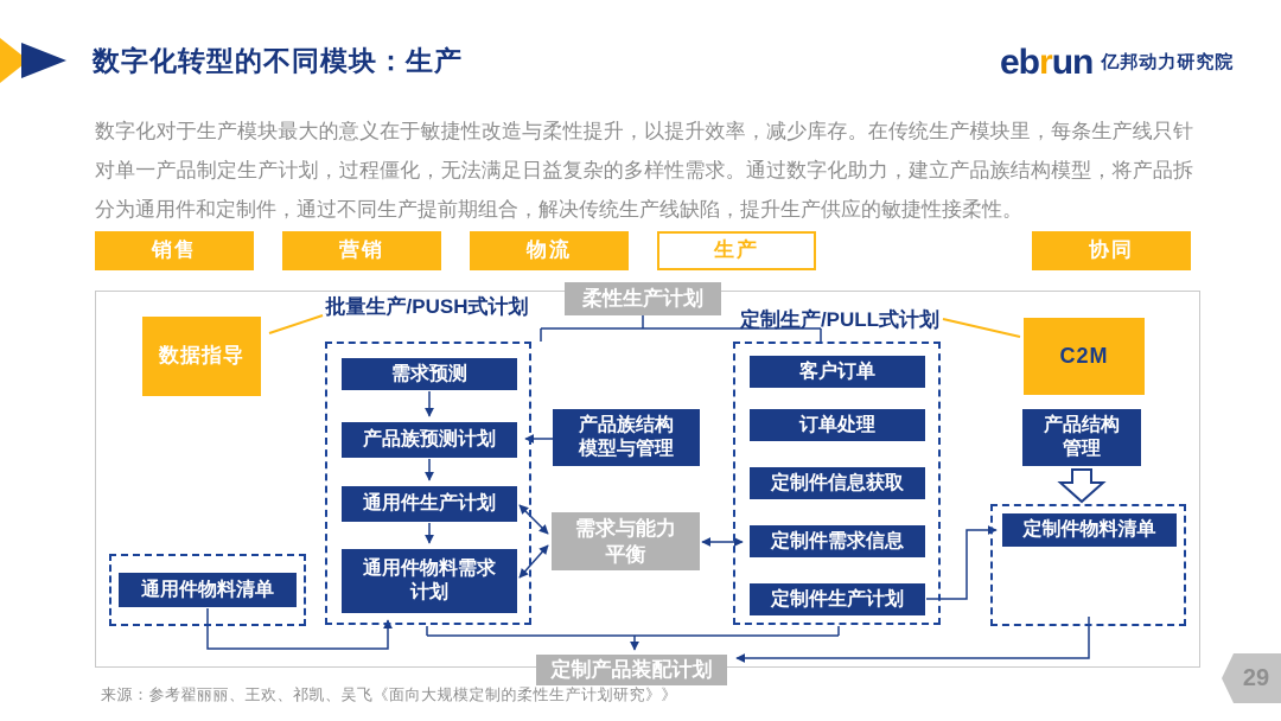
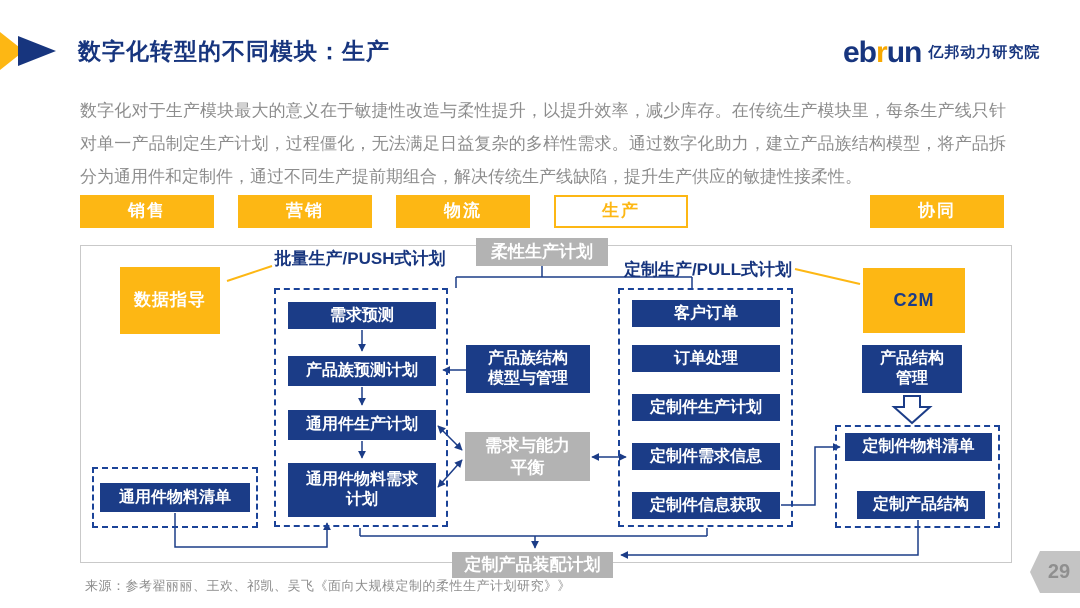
  数字化转型的不同模块：生产
  ebrun
  亿邦动力研究院
  数字化对于生产模块最大的意义在于敏捷性改造与柔性提升，以提升效率，减少库存。在传统生产模块里，每条生产线只针对单一产品制定生产计划，过程僵化，无法满足日益复杂的多样性需求。通过数字化助力，建立产品族结构模型，将产品拆分为通用件和定制件，通过不同生产提前期组合，解决传统生产线缺陷，提升生产供应的敏捷性接柔性。
  销售
  营销
  物流
  生产
  协同
  柔性生产计划
  批量生产/PUSH式计划
  定制生产/PULL式计划
  数据指导
  C2M
  需求预测
  产品族预测计划
  通用件生产计划
  通用件物料需求
  计划
  产品族结构
  模型与管理
  需求与能力
  平衡
  客户订单
  订单处理
- 定制件信息获取
+ 定制件生产计划
  定制件需求信息
- 定制件生产计划
+ 定制件信息获取
  产品结构
  管理
  定制件物料清单
+ 定制产品结构
  通用件物料清单
  定制产品装配计划
  来源：参考翟丽丽、王欢、祁凯、吴飞《面向大规模定制的柔性生产计划研究》》
  29
